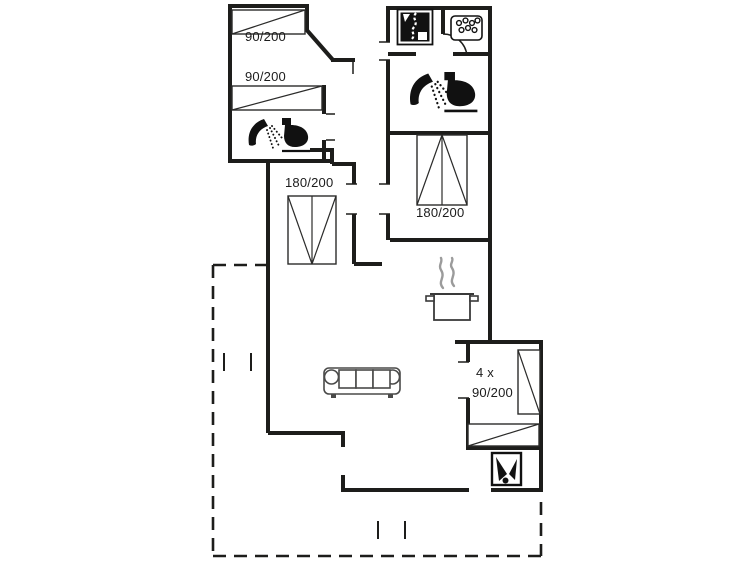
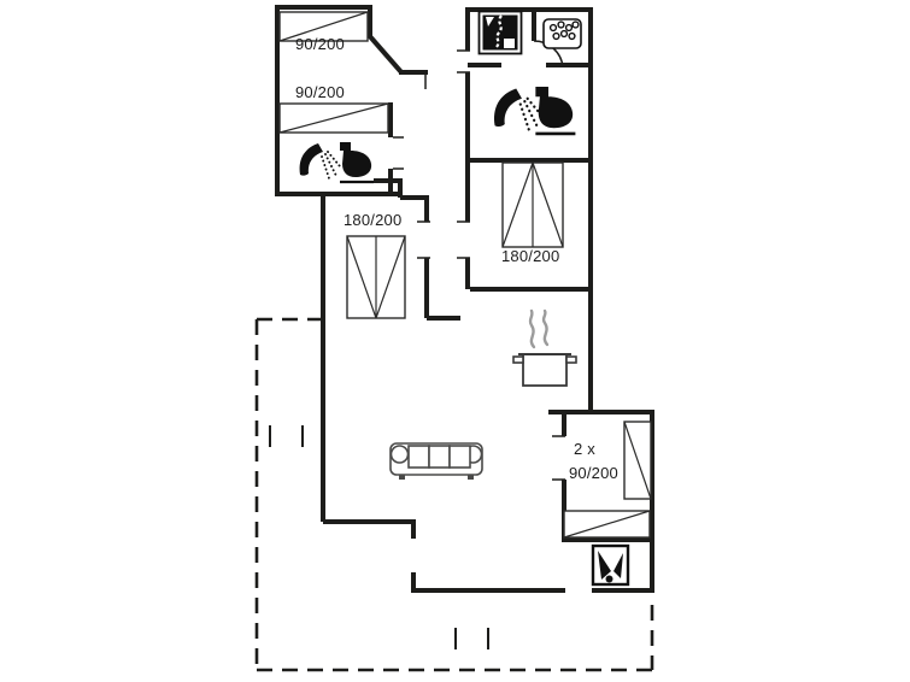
  90/200
  90/200
  180/200
  180/200
- 4 x
+ 2 x
  90/200
